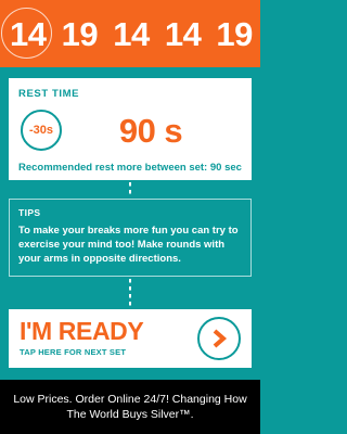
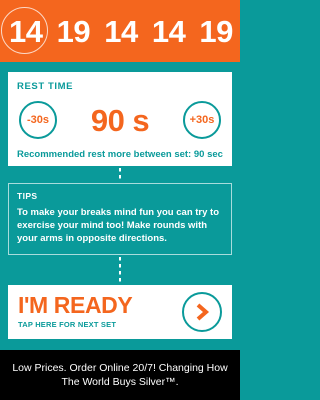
  14
  19
  14
  14
  19
  REST TIME
  -30s
  90 s
+ +30s
  Recommended rest more between set: 90 sec
  TIPS
- To make your breaks more fun you can try to exercise your mind too! Make rounds with your arms in opposite directions.
+ To make your breaks mind fun you can try to exercise your mind too! Make rounds with your arms in opposite directions.
  I'M READY
  TAP HERE FOR NEXT SET
- Low Prices. Order Online 24/7! Changing How The World Buys Silver™.
+ Low Prices. Order Online 20/7! Changing How The World Buys Silver™.
